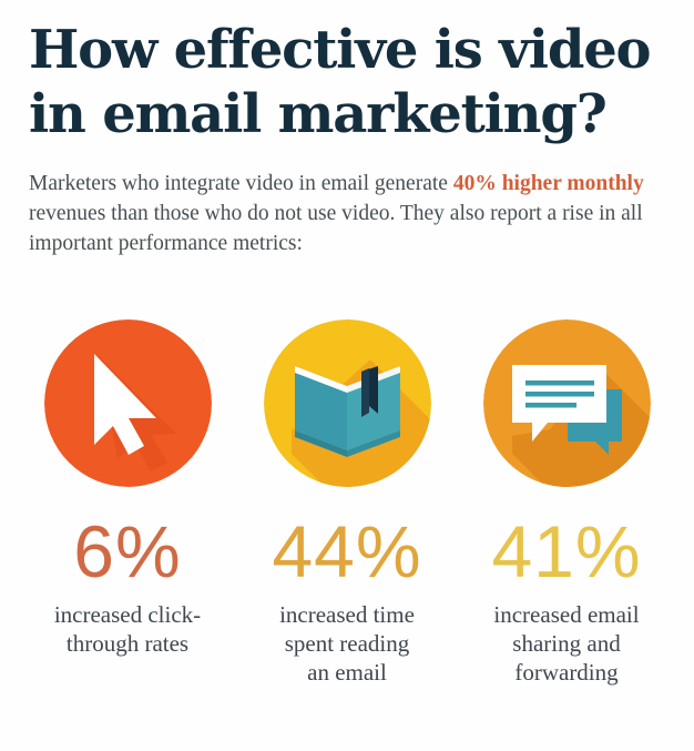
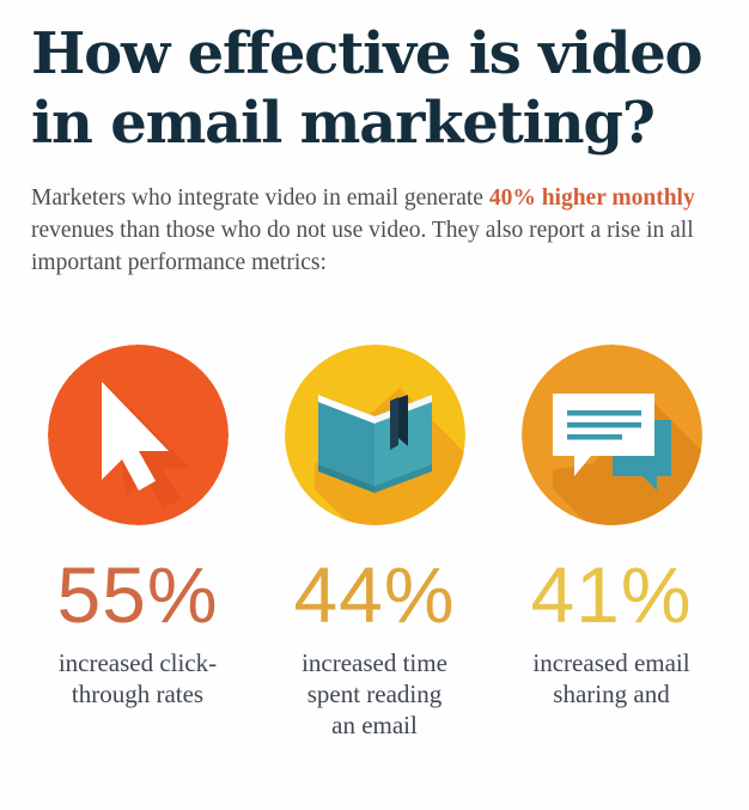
  How effective is video
  in email marketing?
  Marketers who integrate video in email generate 40% higher monthly revenues than those who do not use video. They also report a rise in all important performance metrics:
- 6%
+ 55%
  increased click-
  through rates
  44%
  increased time
  spent reading
  an email
  41%
  increased email
  sharing and
- forwarding
